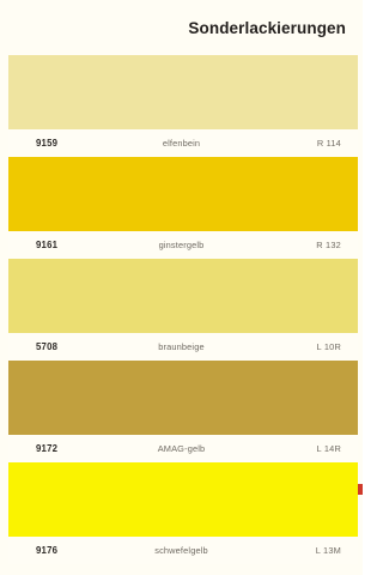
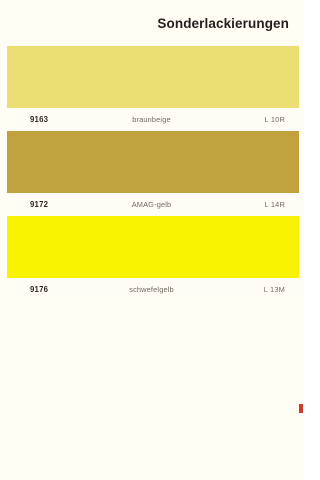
  Sonderlackierungen
- 9159
- elfenbein
- R 114
- 9161
- ginstergelb
- R 132
- 5708
+ 9163
  braunbeige
  L 10R
  9172
  AMAG-gelb
  L 14R
  9176
  schwefelgelb
  L 13M
